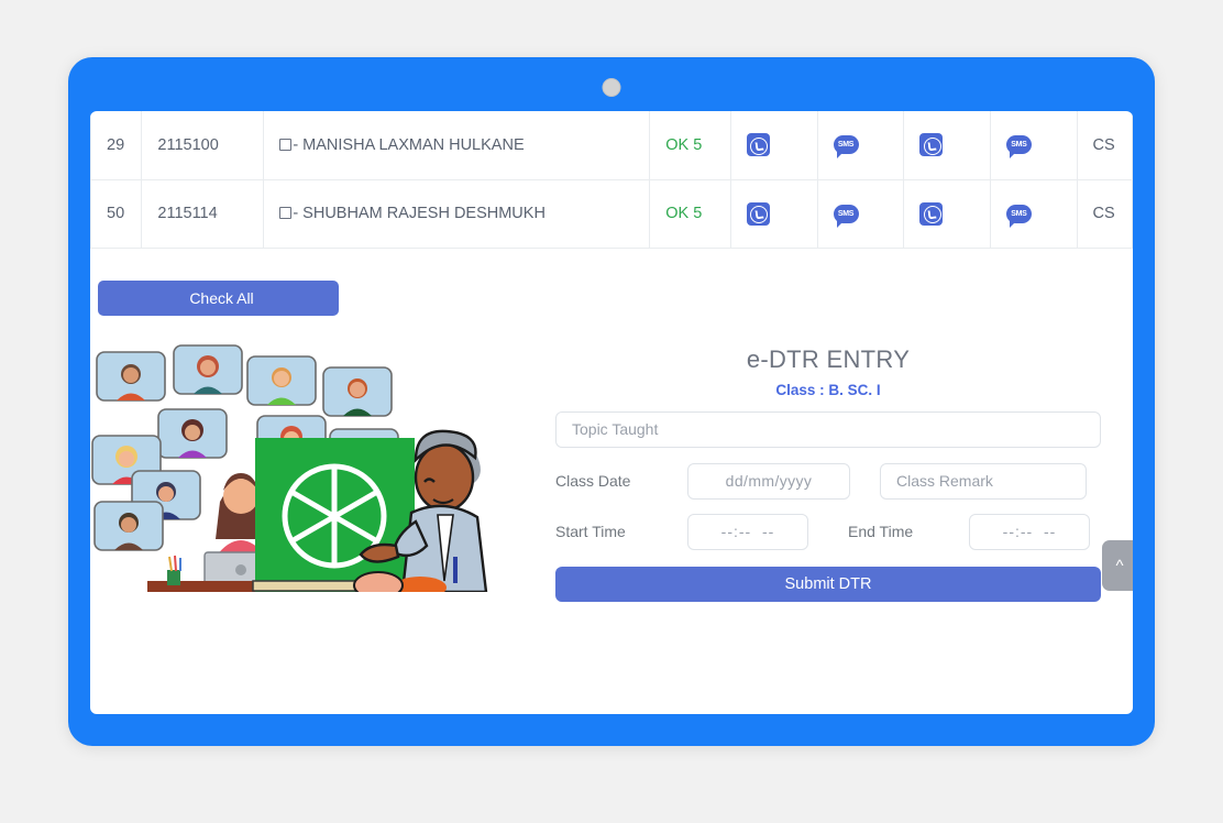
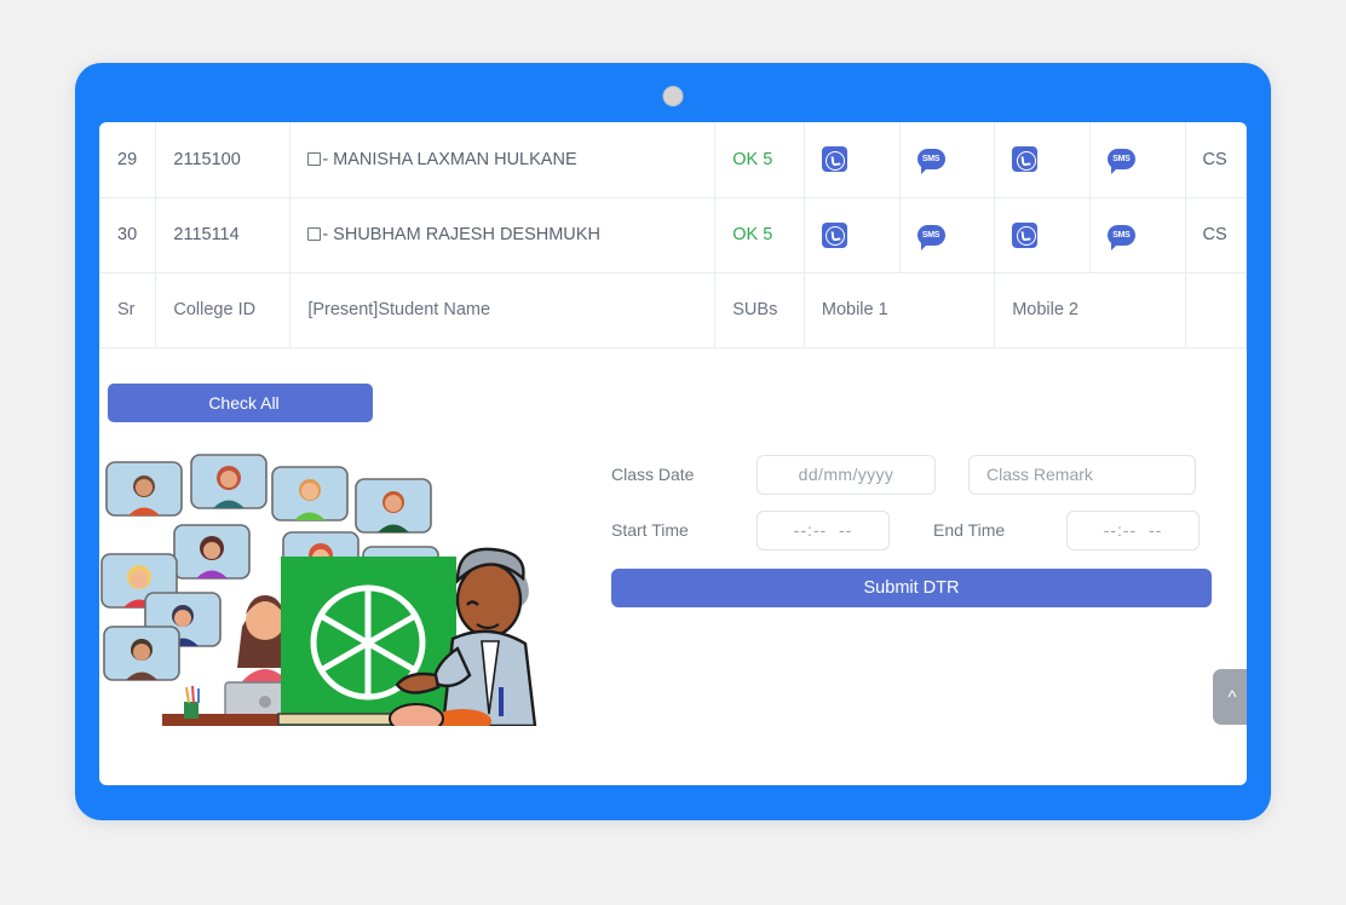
  29	2115100	- MANISHA LAXMAN HULKANE	OK 5					CS
- 50	2115114	- SHUBHAM RAJESH DESHMUKH	OK 5					CS
+ 30	2115114	- SHUBHAM RAJESH DESHMUKH	OK 5					CS
+ Sr	College ID	[Present]Student Name	SUBs	Mobile 1	Mobile 2
  Check All
- e-DTR ENTRY
- Class : B. SC. I
- Topic Taught
  Class Date
  dd/mm/yyyy
  Class Remark
  Start Time
  --:-- --
  End Time
  --:-- --
  Submit DTR
  ^
